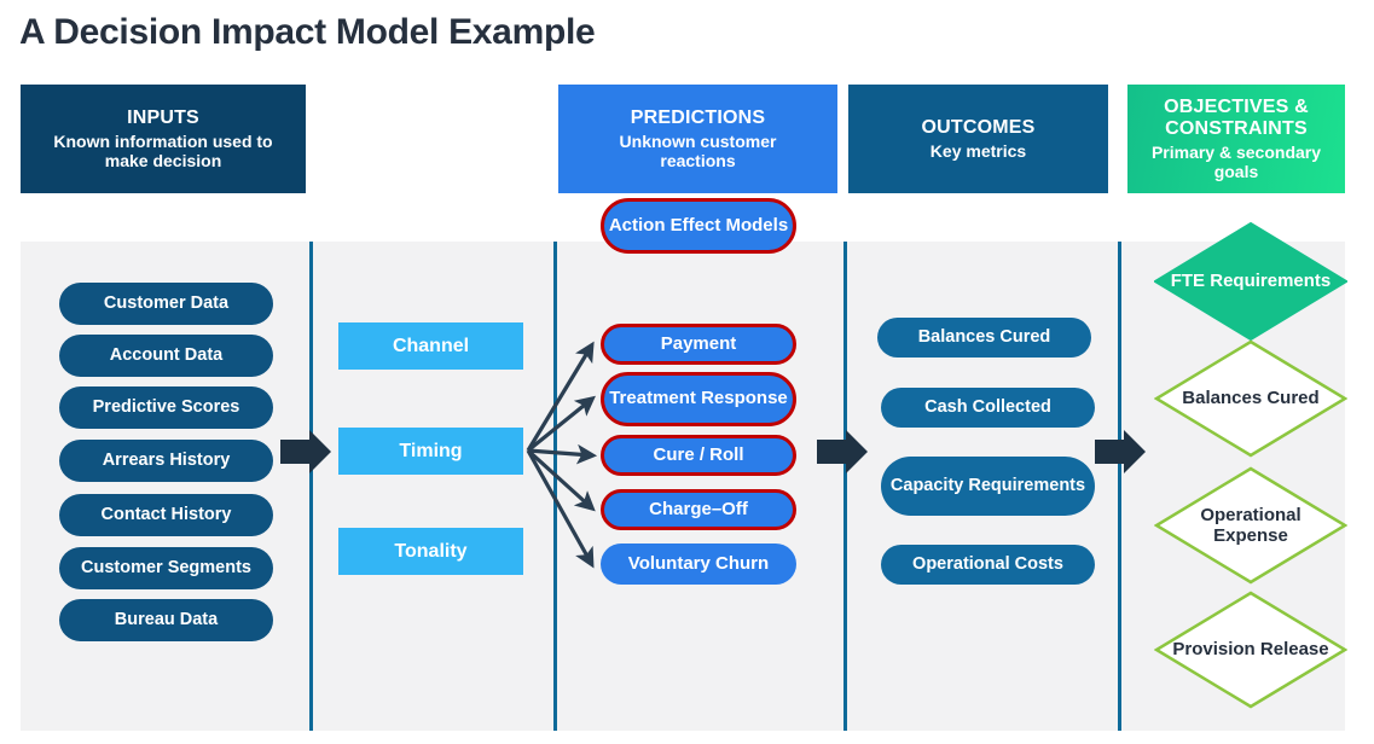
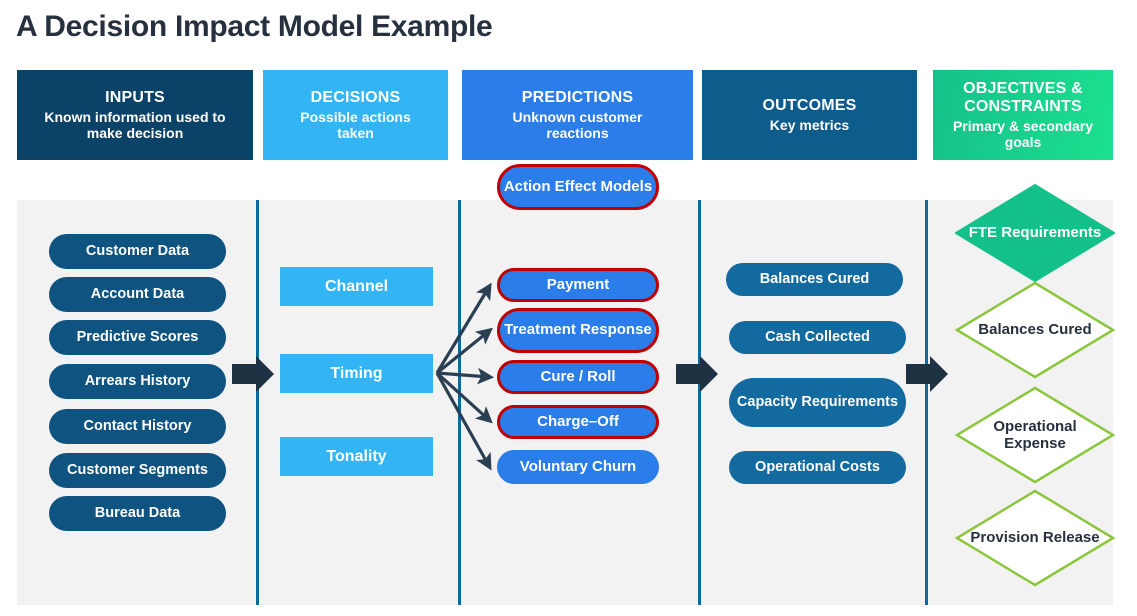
  A Decision Impact Model Example
  INPUTS
  Known information used to make decision
+ DECISIONS
+ Possible actions taken
  PREDICTIONS
  Unknown customer reactions
  OUTCOMES
  Key metrics
  OBJECTIVES & CONSTRAINTS
  Primary & secondary goals
  Customer Data
  Account Data
  Predictive Scores
  Arrears History
  Contact History
  Customer Segments
  Bureau Data
  Channel
  Timing
  Tonality
  Action Effect Models
  Payment
  Treatment Response
  Cure / Roll
  Charge–Off
  Voluntary Churn
  Balances Cured
  Cash Collected
  Capacity Requirements
  Operational Costs
  FTE Requirements
  Balances Cured
  Operational Expense
  Provision Release
